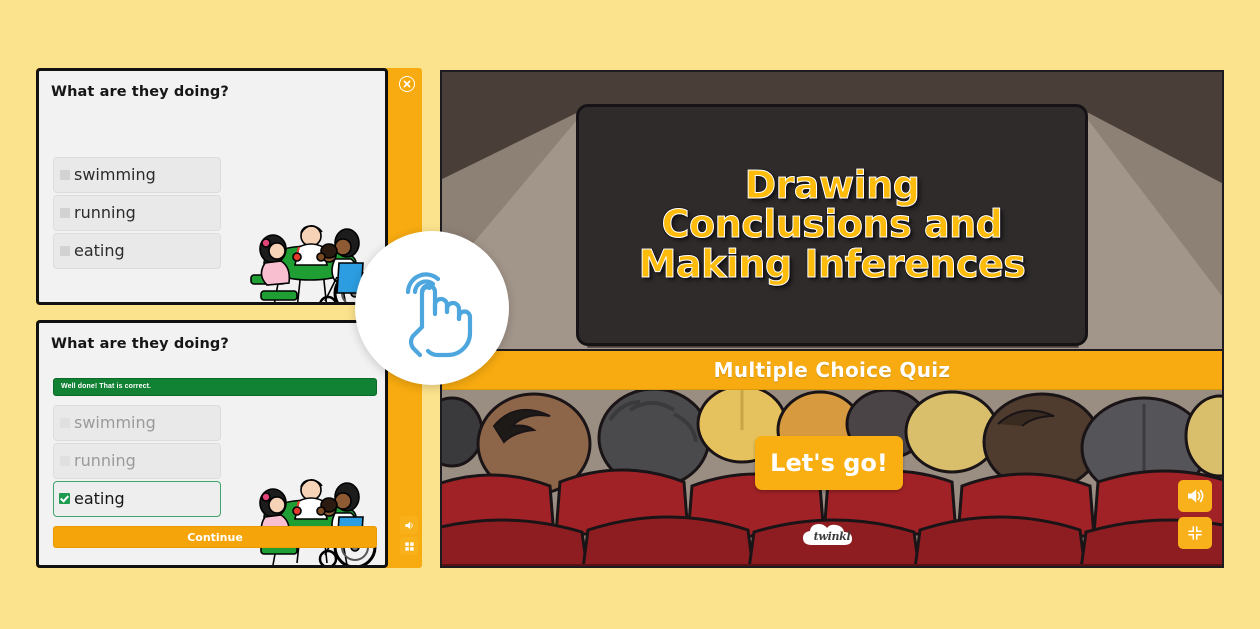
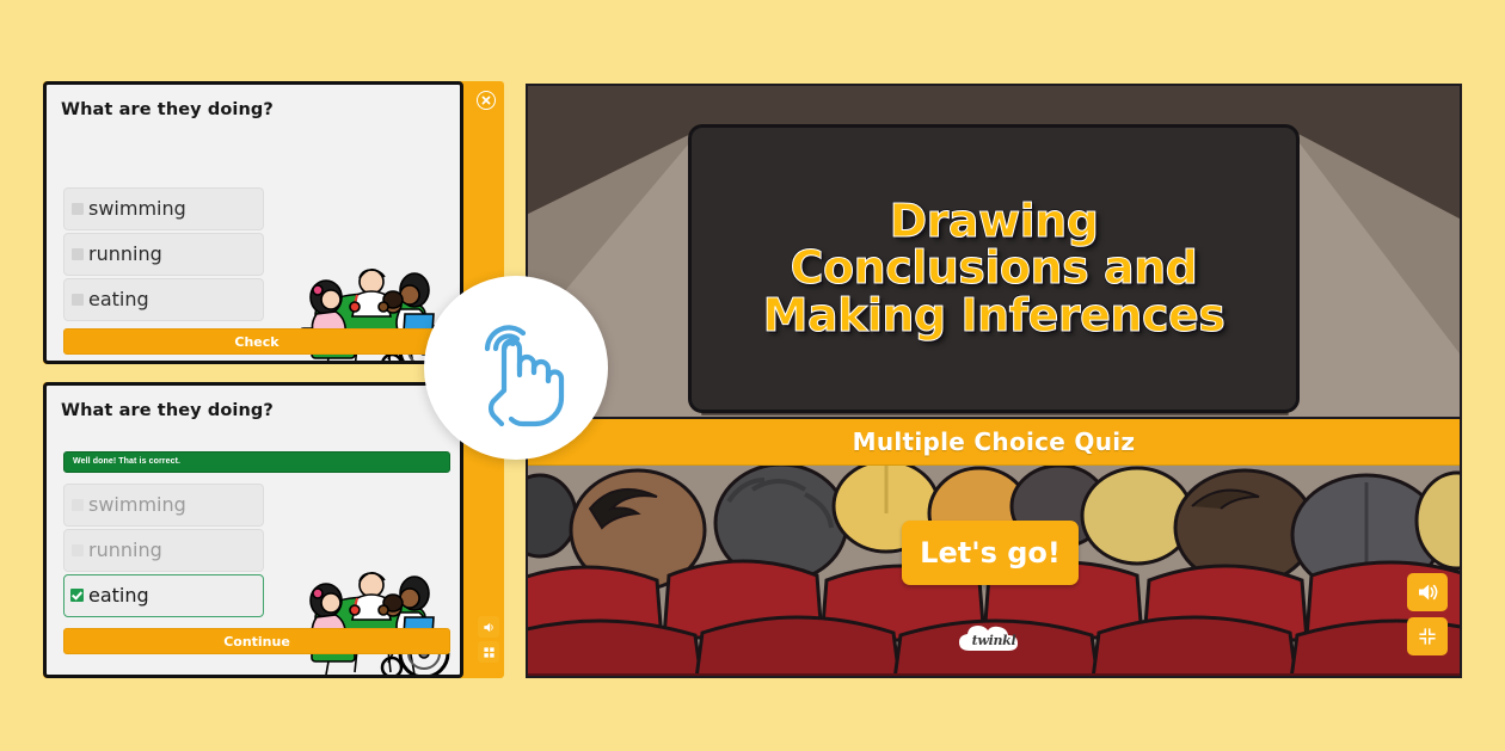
  What are they doing?
  swimming
  running
  eating
+ Check
  What are they doing?
  swimming
  running
  eating
  Continue
  Drawing
  Conclusions and
  Making Inferences
  Multiple Choice Quiz
  Let's go!
  twinkl
